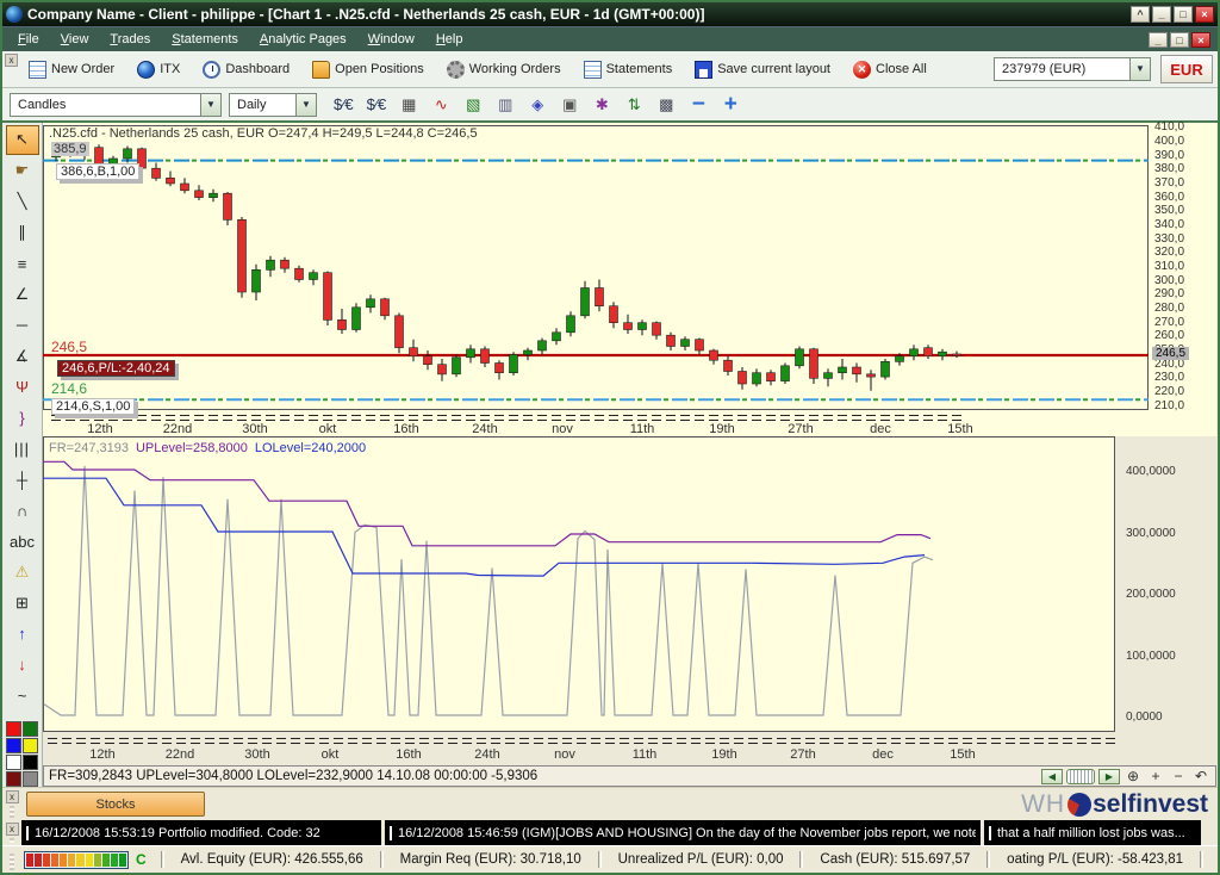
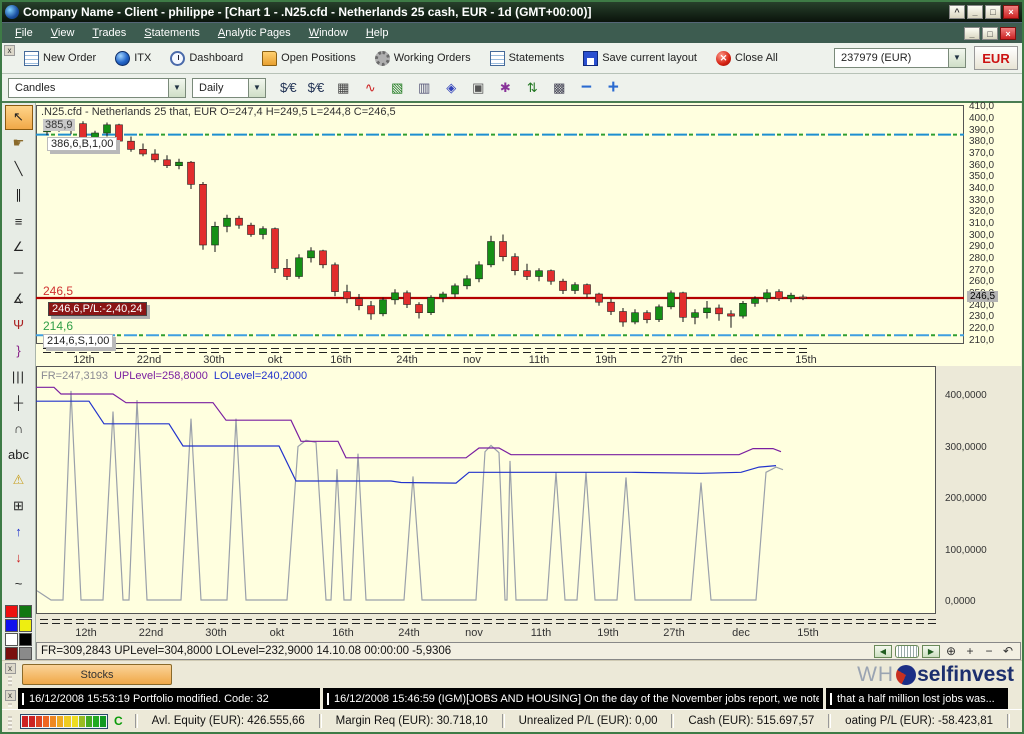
  Company Name - Client - philippe - [Chart 1 - .N25.cfd - Netherlands 25 cash, EUR - 1d (GMT+00:00)]
  ^
  _
  □
  ×
  File
  View
  Trades
  Statements
  Analytic Pages
  Window
  Help
  _
  □
  ×
  x
  New Order
  ITX
  Dashboard
  Open Positions
  Working Orders
  Statements
  Save current layout
  Close All
  237979 (EUR)
  ▼
  EUR
  Candles
  ▼
  Daily
  ▼
  $⁄€
  $⁄€
  ▦
  ∿
  ▧
  ▥
  ◈
  ▣
  ✱
  ⇅
  ▩
  −
  +
  ↖
  ☛
  ╲
  ∥
  ≡
  ∠
  ─
  ∡
  Ψ
  }
  |||
  ┼
  ∩
  abc
  ⚠
  ⊞
  ↑
  ↓
  ~
  12th
  22nd
  30th
  okt
  16th
  24th
  nov
  11th
  19th
  27th
  dec
  15th
  410,0
  400,0
  390,0
  380,0
  370,0
  360,0
  350,0
  340,0
  330,0
  320,0
  310,0
  300,0
  290,0
  280,0
  270,0
  260,0
  240,0
  230,0
  220,0
  210,0
  246,5
- .N25.cfd - Netherlands 25 cash, EUR O=247,4 H=249,5 L=244,8 C=246,5
+ .N25.cfd - Netherlands 25 that, EUR O=247,4 H=249,5 L=244,8 C=246,5
  385,9
  386,6,B,1,00
  246,5
  246,6,P/L:-2,40,24
  214,6
  214,6,S,1,00
  12th
  22nd
  30th
  okt
  16th
  24th
  nov
  11th
  19th
  27th
  dec
  15th
  FR=247,3193 UPLevel=258,8000 LOLevel=240,2000
  400,0000
  300,0000
  200,0000
  100,0000
  0,0000
  FR=309,2843 UPLevel=304,8000 LOLevel=232,9000 14.10.08 00:00:00 -5,9306
  ◀
  ▶
  ⊕
  +
  −
  ↶
  x
  Stocks
  WH
  selfinvest
  x
  16/12/2008 15:53:19 Portfolio modified. Code: 32
  16/12/2008 15:46:59 (IGM)[JOBS AND HOUSING] On the day of the November jobs report, we note
  that a half million lost jobs was...
  C
  Avl. Equity (EUR): 426.555,66
  Margin Req (EUR): 30.718,10
  Unrealized P/L (EUR): 0,00
  Cash (EUR): 515.697,57
  oating P/L (EUR): -58.423,81
